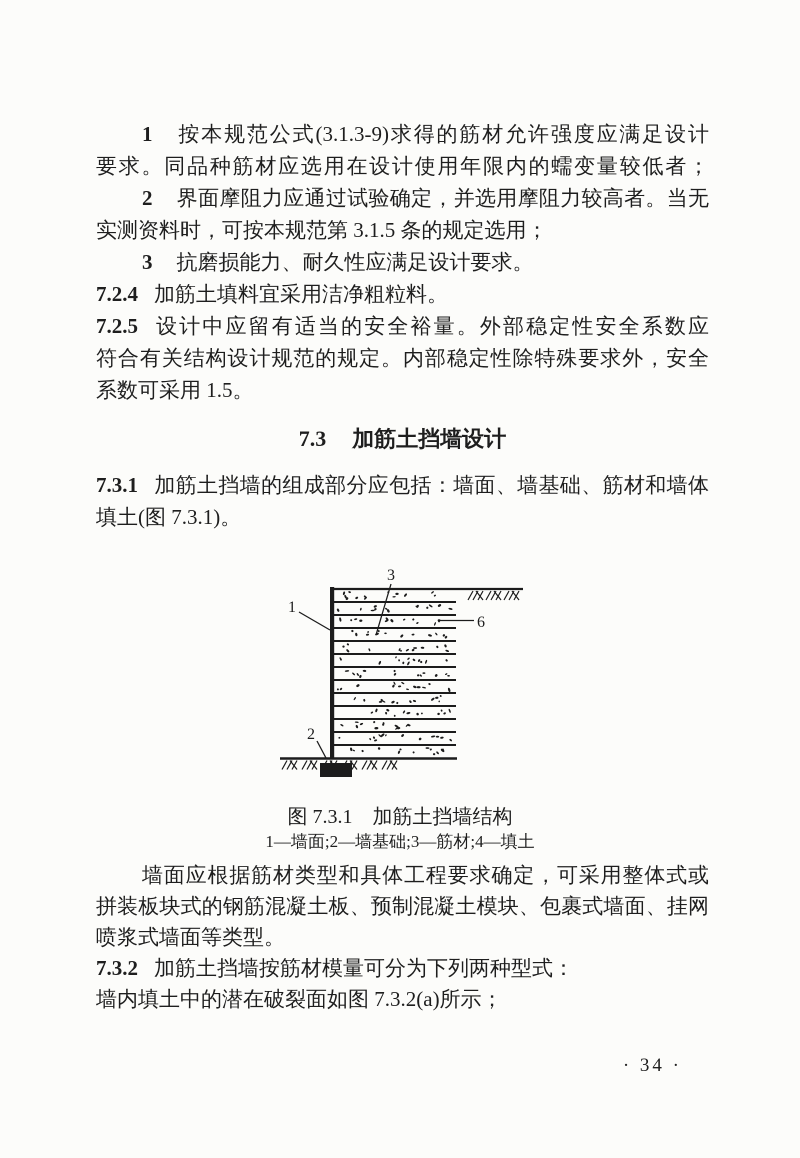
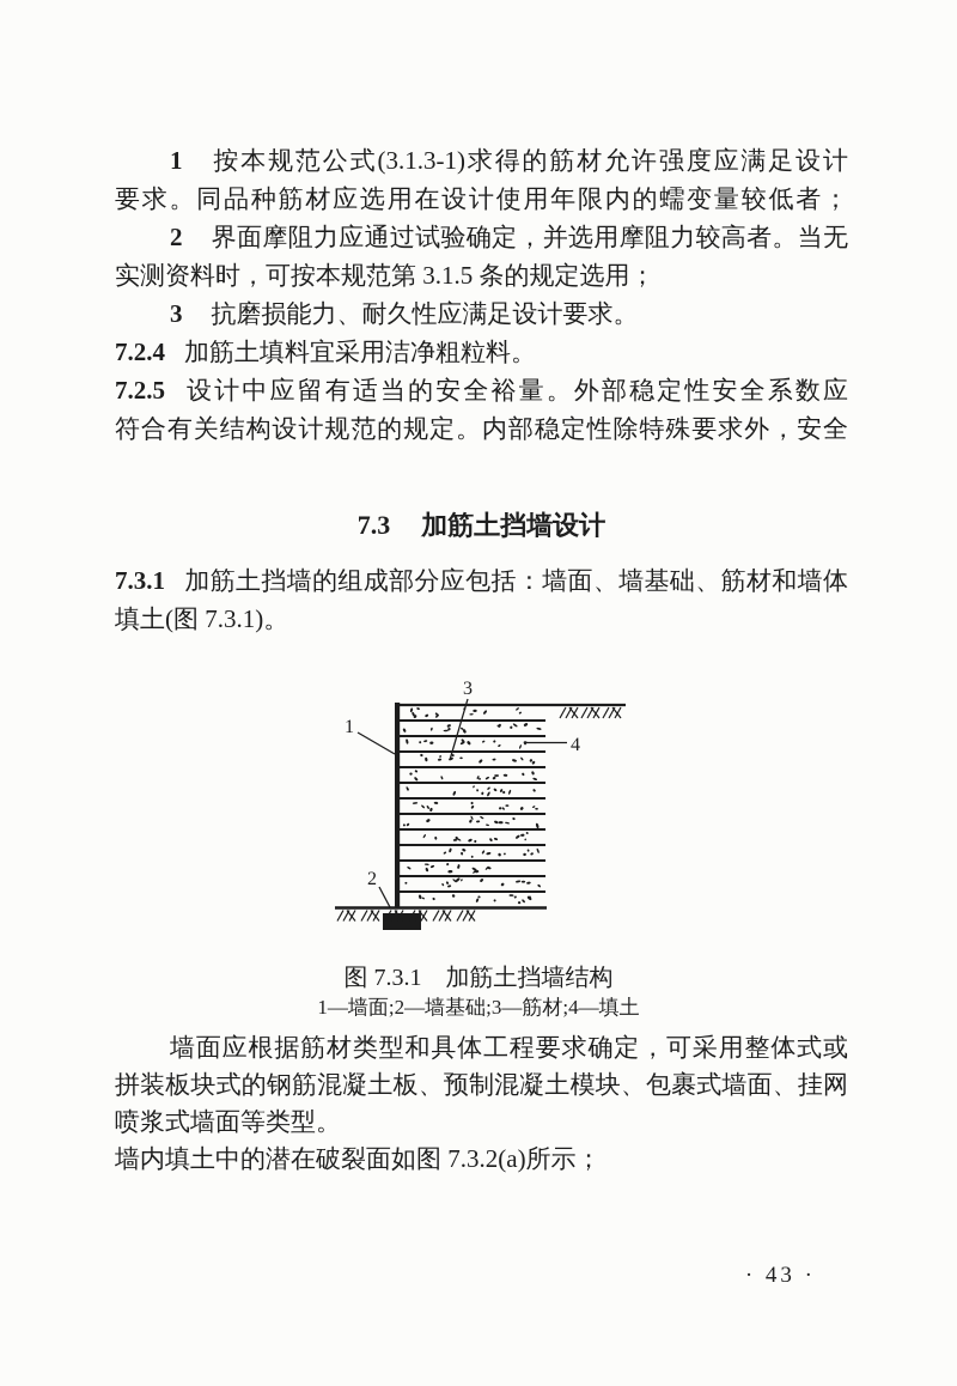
- 1 按本规范公式(3.1.3-9)求得的筋材允许强度应满足设计
+ 1 按本规范公式(3.1.3-1)求得的筋材允许强度应满足设计
  要求。同品种筋材应选用在设计使用年限内的蠕变量较低者；
  2 界面摩阻力应通过试验确定，并选用摩阻力较高者。当无
  实测资料时，可按本规范第 3.1.5 条的规定选用；
  3 抗磨损能力、耐久性应满足设计要求。
  7.2.4 加筋土填料宜采用洁净粗粒料。
  7.2.5 设计中应留有适当的安全裕量。外部稳定性安全系数应
  符合有关结构设计规范的规定。内部稳定性除特殊要求外，安全
- 系数可采用 1.5。
  7.3 加筋土挡墙设计
  7.3.1 加筋土挡墙的组成部分应包括：墙面、墙基础、筋材和墙体
  填土(图 7.3.1)。
  1
  2
  3
- 6
+ 4
  图 7.3.1 加筋土挡墙结构
  1—墙面;2—墙基础;3—筋材;4—填土
  墙面应根据筋材类型和具体工程要求确定，可采用整体式或
  拼装板块式的钢筋混凝土板、预制混凝土模块、包裹式墙面、挂网
  喷浆式墙面等类型。
- 7.3.2 加筋土挡墙按筋材模量可分为下列两种型式：
  墙内填土中的潜在破裂面如图 7.3.2(a)所示；
- · 34 ·
+ · 43 ·
